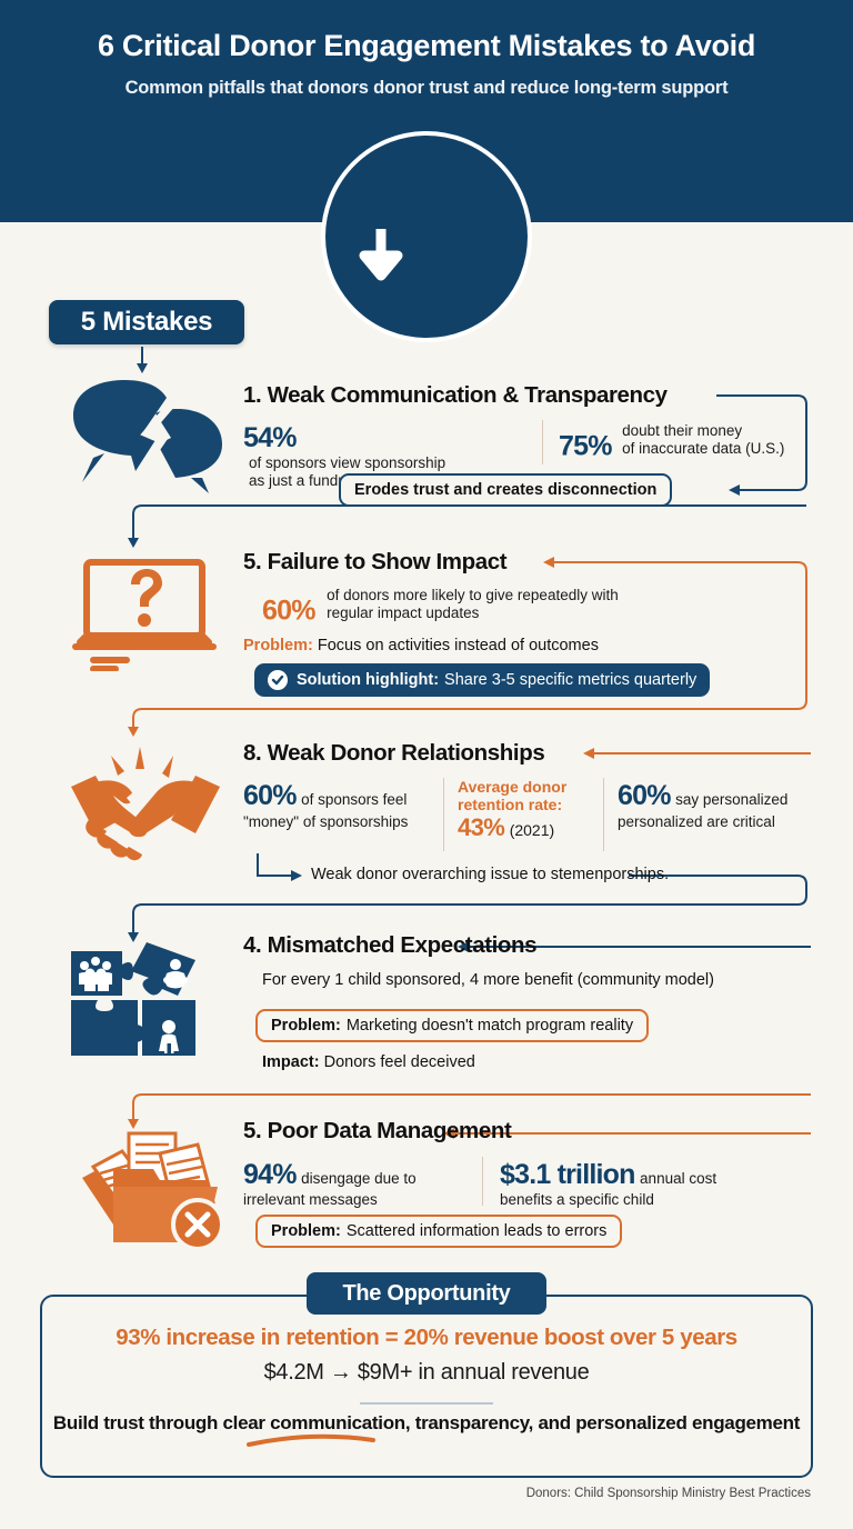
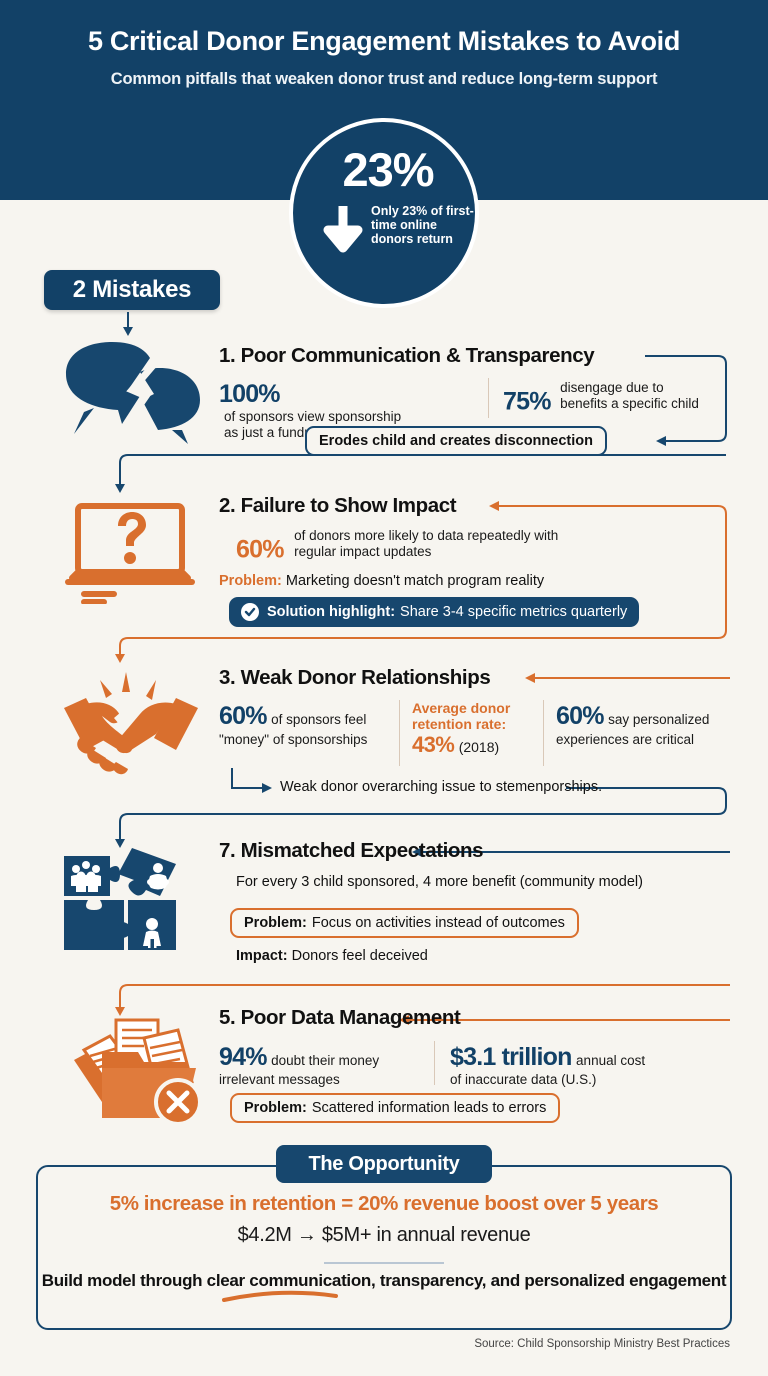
- 6 Critical Donor Engagement Mistakes to Avoid
+ 5 Critical Donor Engagement Mistakes to Avoid
- Common pitfalls that donors donor trust and reduce long-term support
+ Common pitfalls that weaken donor trust and reduce long-term support
+ 23%
+ Only 23% of first-time online donors return
- 5 Mistakes
+ 2 Mistakes
- 1. Weak Communication & Transparency
+ 1. Poor Communication & Transparency
- 54% of sponsors view sponsorship
+ 100% of sponsors view sponsorship
- 75% doubt their money
+ 75% disengage due to
- of inaccurate data (U.S.)
+ benefits a specific child
- Erodes trust and creates disconnection
+ Erodes child and creates disconnection
- 5. Failure to Show Impact
+ 2. Failure to Show Impact
- 60% of donors more likely to give repeatedly with
+ 60% of donors more likely to data repeatedly with
  regular impact updates
- Problem: Focus on activities instead of outcomes
+ Problem: Marketing doesn't match program reality
  Solution highlight:
- Share 3-5 specific metrics quarterly
+ Share 3-4 specific metrics quarterly
- 8. Weak Donor Relationships
+ 3. Weak Donor Relationships
  60% of sponsors feel "money" of sponsorships
  Average donor retention rate:
- 43% (2021)
+ 43% (2018)
- 60% say personalized personalized are critical
+ 60% say personalized experiences are critical
  Weak donor overarching issue to stemenporships.
- 4. Mismatched Expectations
+ 7. Mismatched Expectations
- For every 1 child sponsored, 4 more benefit (community model)
+ For every 3 child sponsored, 4 more benefit (community model)
  Problem:
- Marketing doesn't match program reality
+ Focus on activities instead of outcomes
  Impact: Donors feel deceived
  5. Poor Data Management
- 94% disengage due to
+ 94% doubt their money
  irrelevant messages
  $3.1 trillion annual cost
- benefits a specific child
+ of inaccurate data (U.S.)
  Problem:
  Scattered information leads to errors
  The Opportunity
- 93% increase in retention = 20% revenue boost over 5 years
+ 5% increase in retention = 20% revenue boost over 5 years
- $4.2M → $9M+ in annual revenue
+ $4.2M → $5M+ in annual revenue
- Build trust through clear communication, transparency, and personalized engagement
+ Build model through clear communication, transparency, and personalized engagement
- Donors: Child Sponsorship Ministry Best Practices
+ Source: Child Sponsorship Ministry Best Practices
